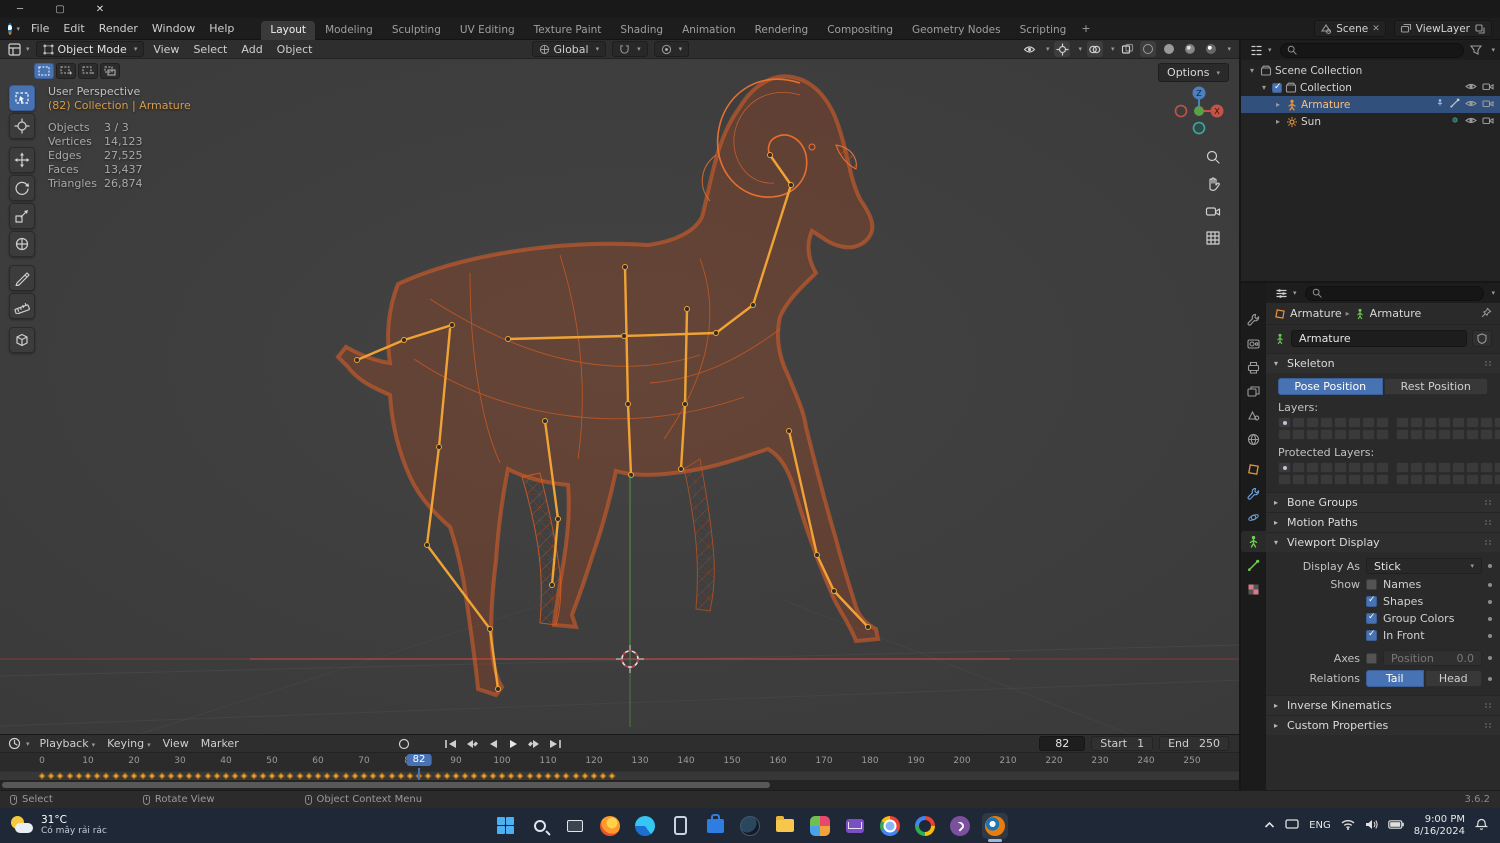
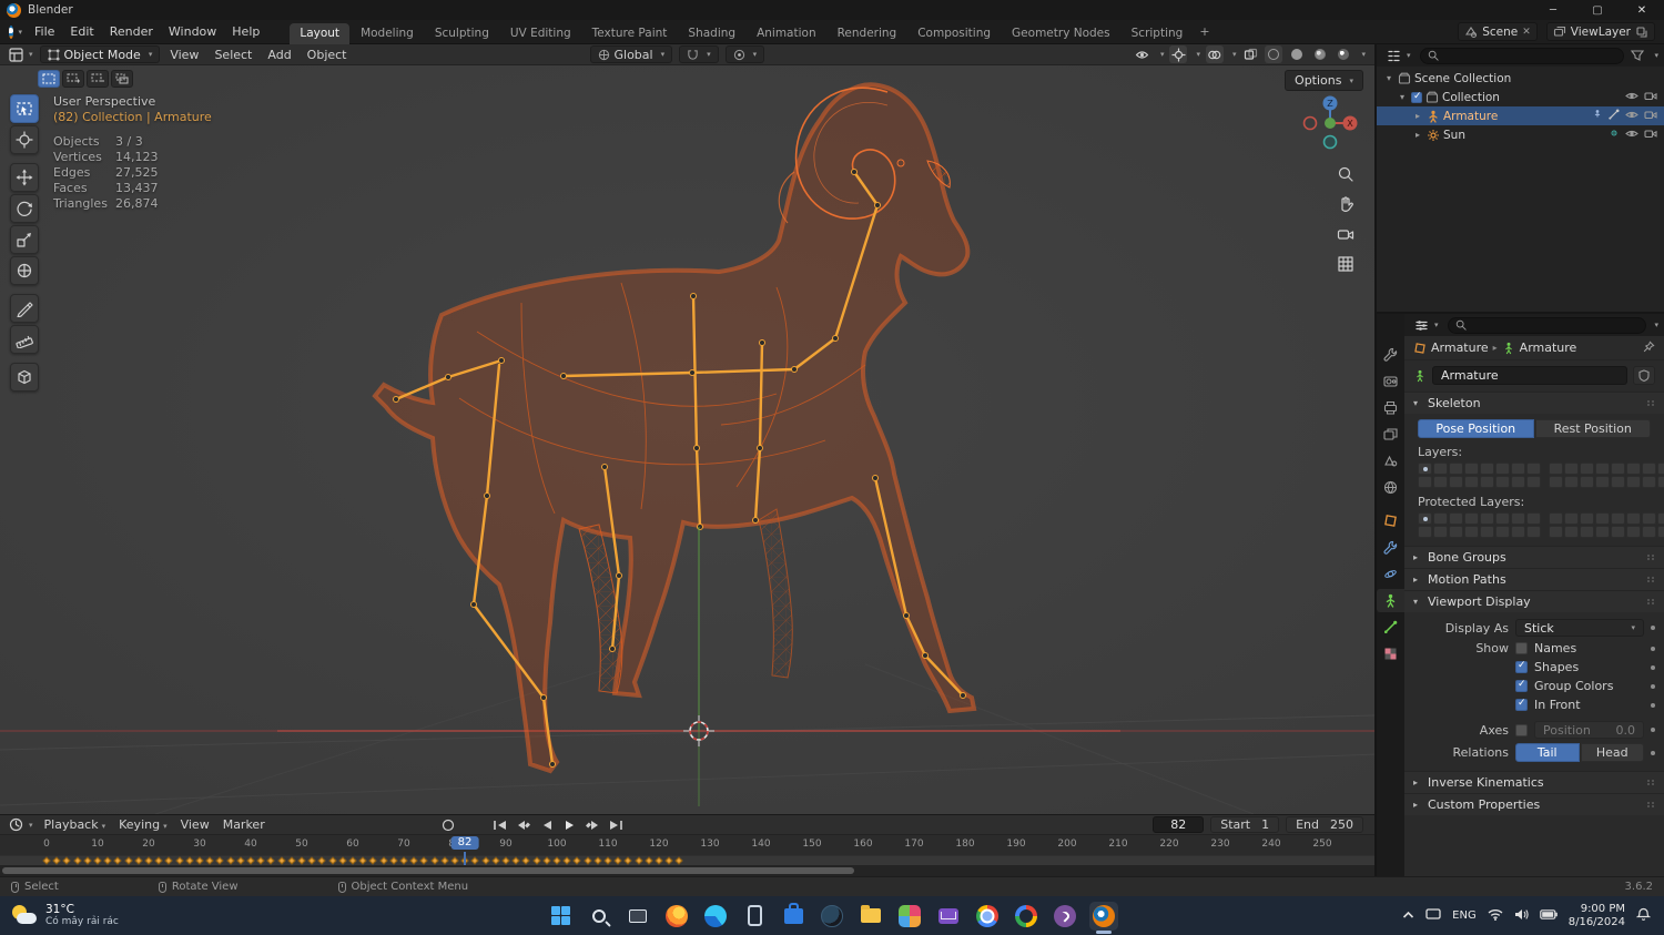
+ Blender
  ─
  ▢
  ✕
  ▾
  File
  Edit
  Render
  Window
  Help
  Layout
  Modeling
  Sculpting
  UV Editing
  Texture Paint
  Shading
  Animation
  Rendering
  Compositing
  Geometry Nodes
  Scripting
  +
  Scene
  ✕
  ViewLayer
  ▾
  Object Mode
  ▾
  View
  Select
  Add
  Object
  Global
  ▾
  ▾
  ▾
  ▾
  ▾
  ▾
  ▾
  Options
  ▾
  User Perspective
  (82) Collection | Armature
  Objects
  3 / 3
  Vertices
  14,123
  Edges
  27,525
  Faces
  13,437
  Triangles
  26,874
  Z
  X
  ▾
  Playback ▾
  Keying ▾
  View
  Marker
  82
  Start
  1
  End
  250
  0
  10
  20
  30
  40
  50
  60
  70
  90
  100
  110
  120
  130
  140
  150
  160
  170
  180
  190
  200
  210
  220
  230
  240
  250
  82
  ▾
  ▾
  ▾
  Scene Collection
  ▾
  Collection
  ▸
  Armature
  ▸
  Sun
  ▾
  ▾
  Armature
  ▸
  Armature
  Armature
  ▾
  Skeleton
  Pose Position
  Rest Position
  Layers:
  Protected Layers:
  ▸
  Bone Groups
  ▸
  Motion Paths
  ▾
  Viewport Display
  Display As
  Stick
  ▾
  Show
  Names
  Shapes
  Group Colors
  In Front
  Axes
  Position
  0.0
  Relations
  Tail
  Head
  ▸
  Inverse Kinematics
  ▸
  Custom Properties
  Select
  Rotate View
  Object Context Menu
  3.6.2
  31°C
  Có mây rải rác
  ENG
  9:00 PM
  8/16/2024
